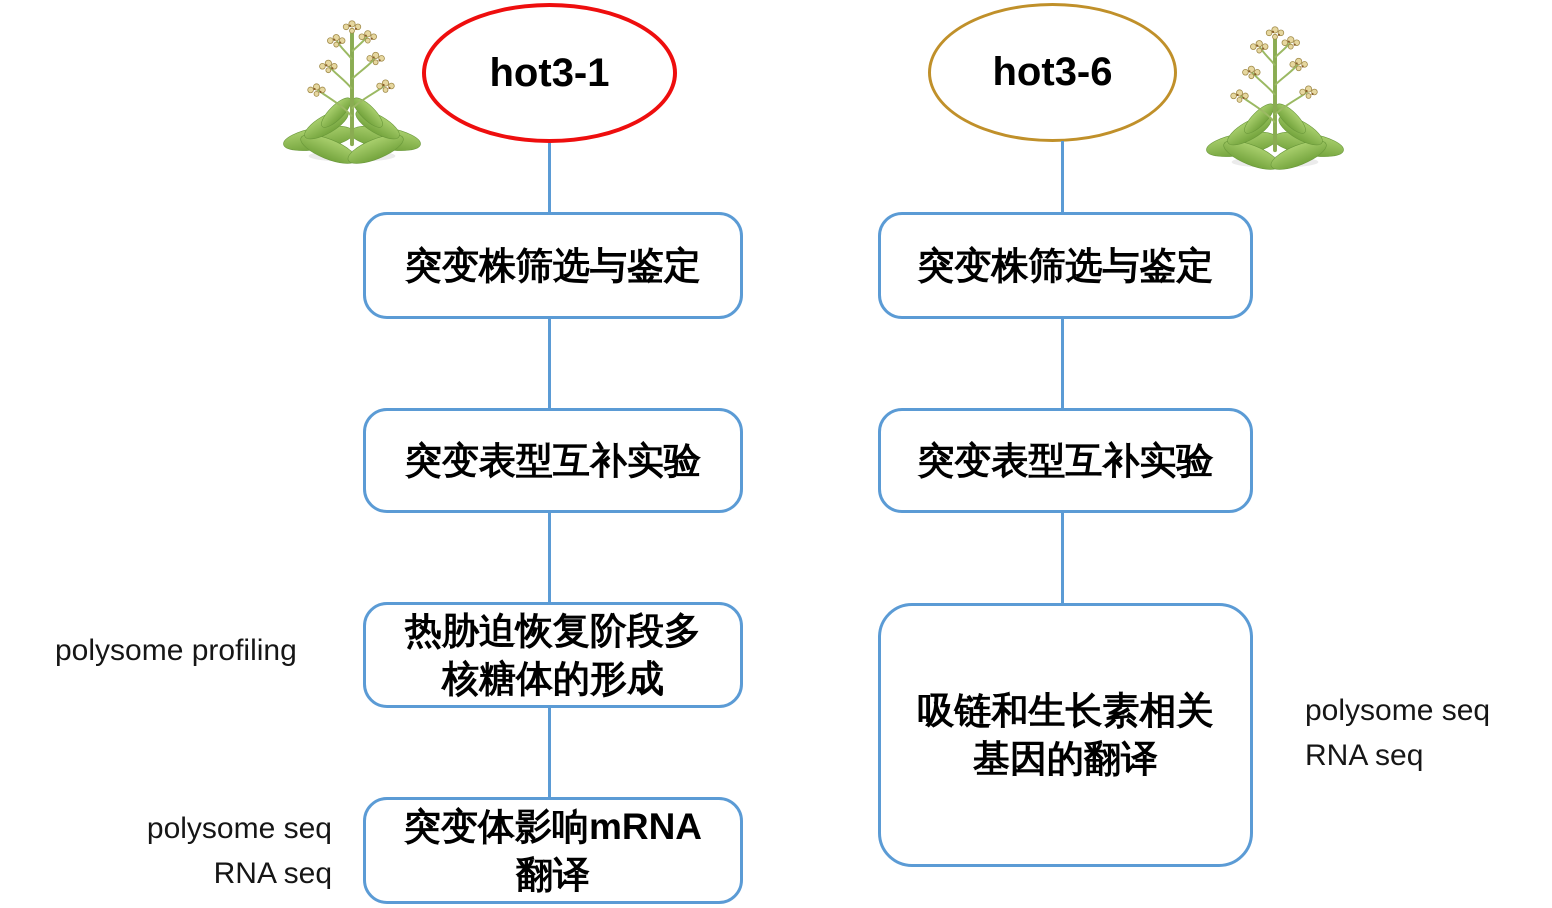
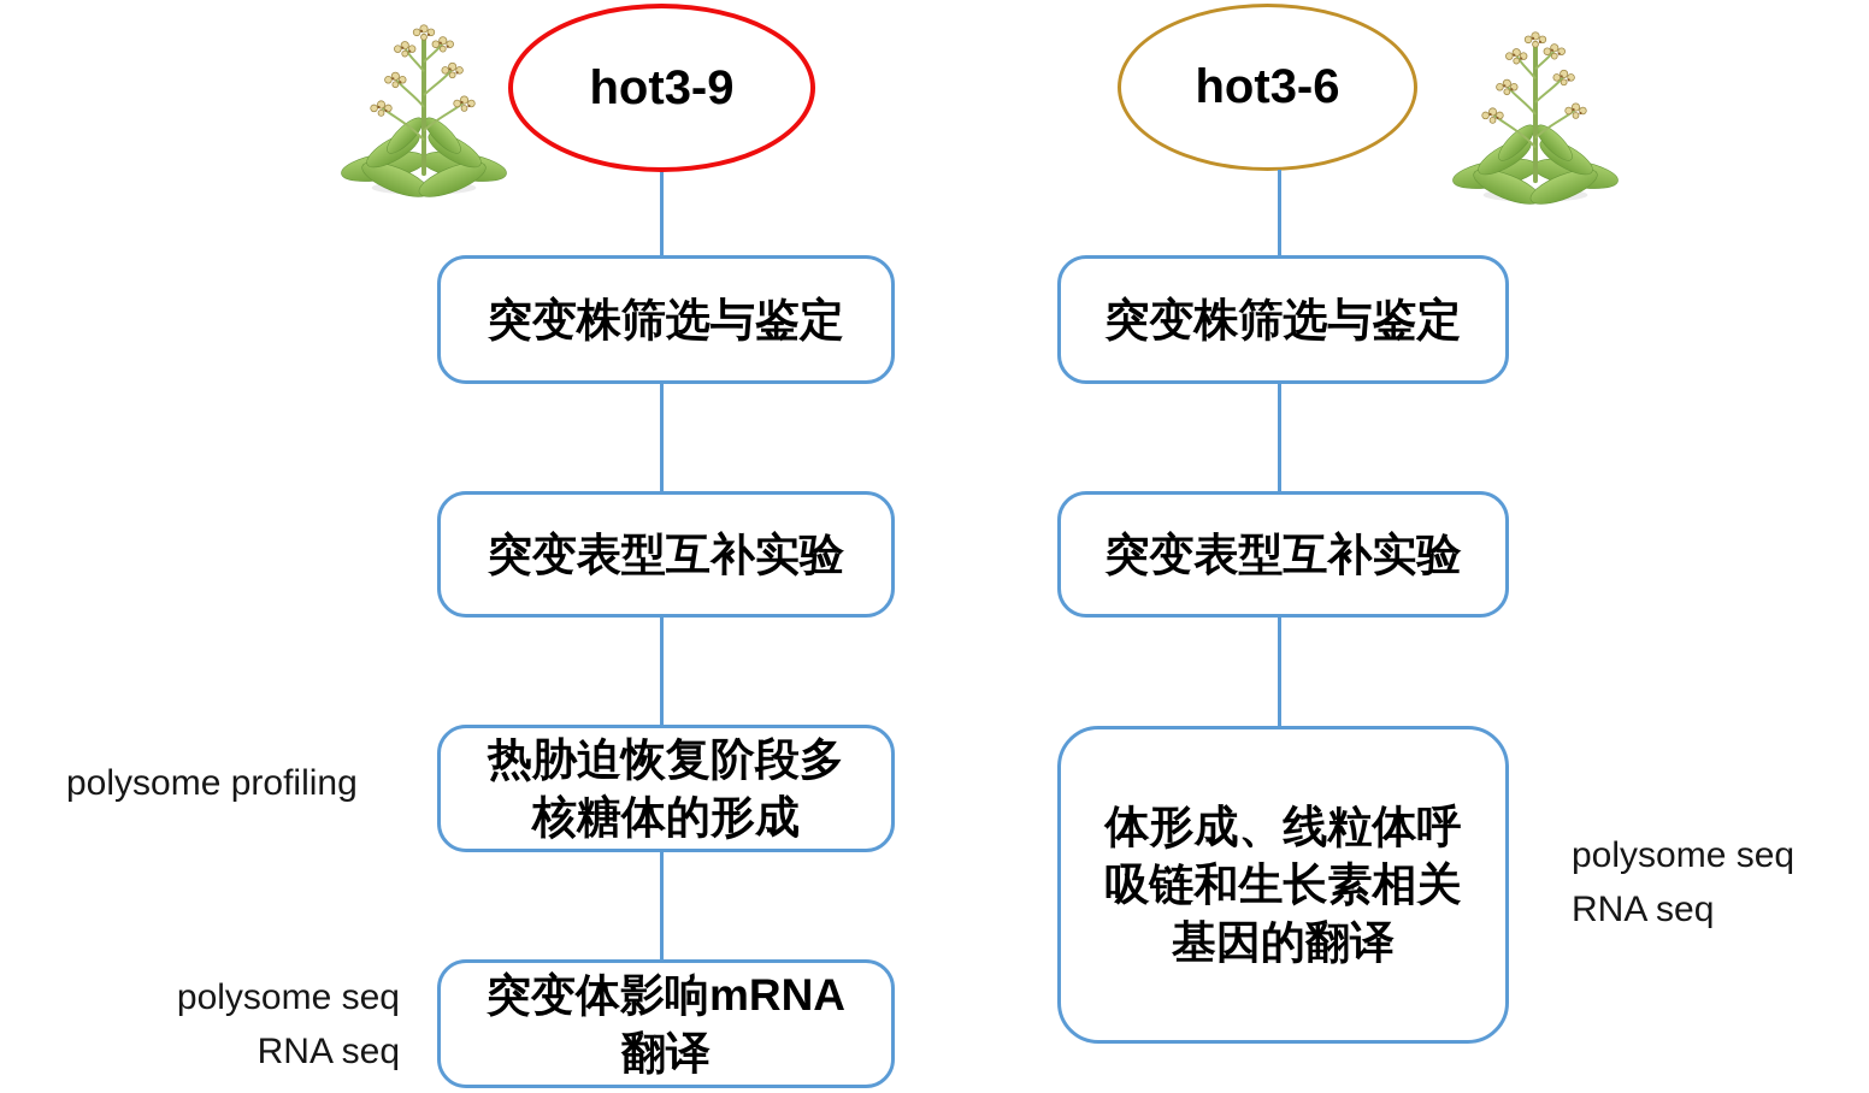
- hot3-1
+ hot3-9
  hot3-6
  突变株筛选与鉴定
  突变表型互补实验
  热胁迫恢复阶段多
  核糖体的形成
  突变体影响mRNA
  翻译
  突变株筛选与鉴定
  突变表型互补实验
+ 体形成、线粒体呼
  吸链和生长素相关
  基因的翻译
  polysome profiling
  polysome seq
  RNA seq
  polysome seq
  RNA seq
